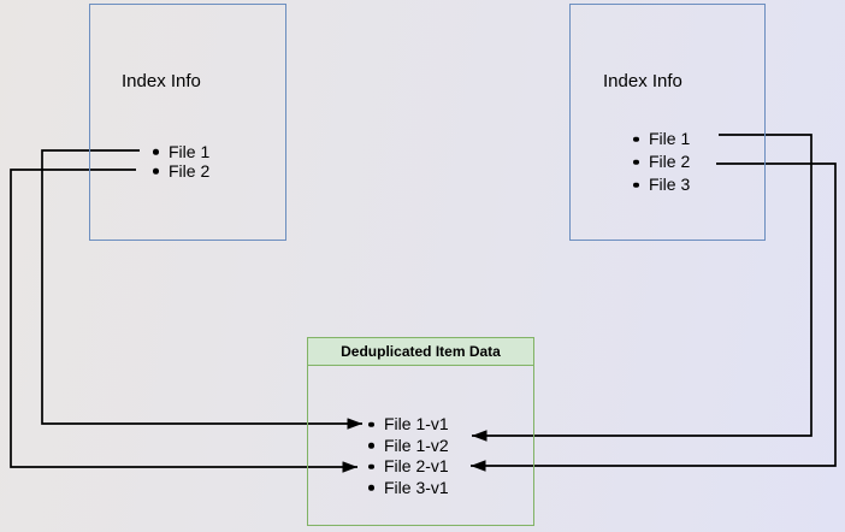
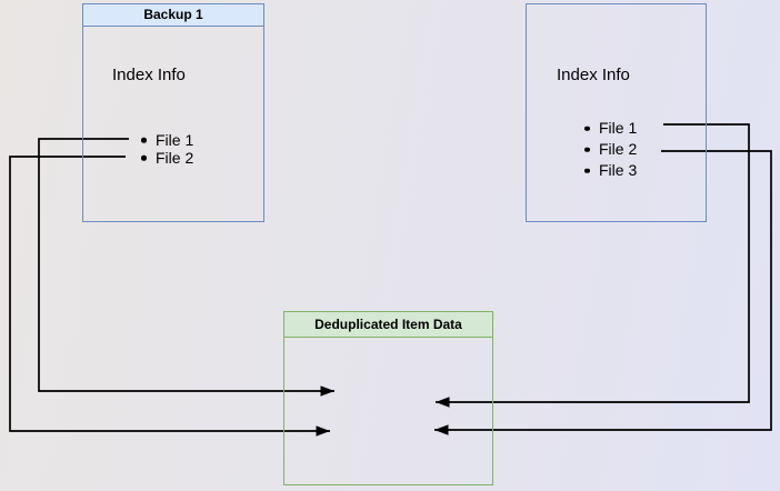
+ Backup 1
  Index Info
  File 1
  File 2
  Index Info
  File 1
  File 2
  File 3
  Deduplicated Item Data
- File 1-v1
- File 1-v2
- File 2-v1
- File 3-v1
